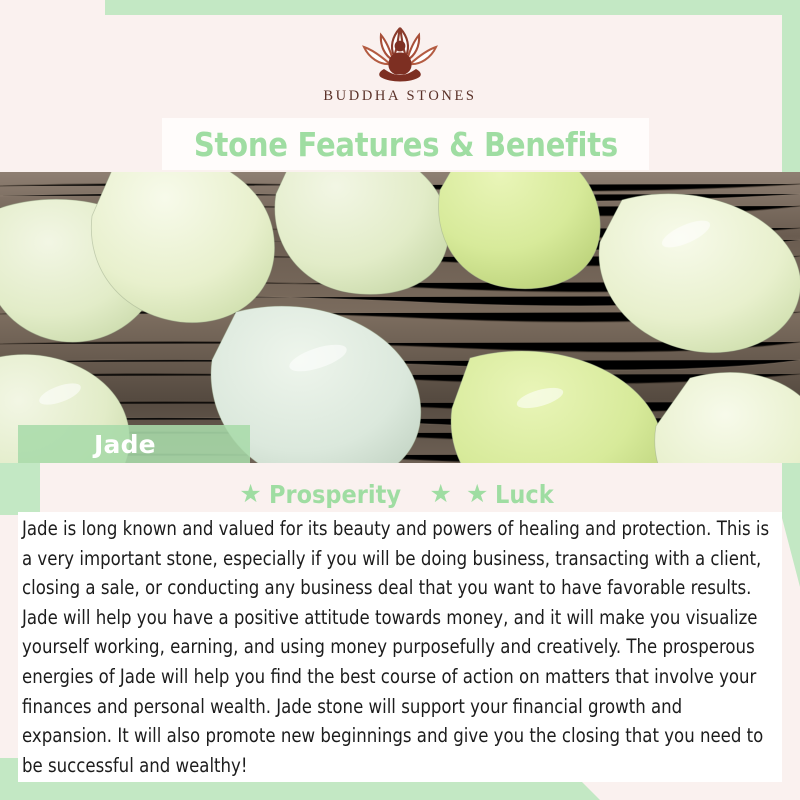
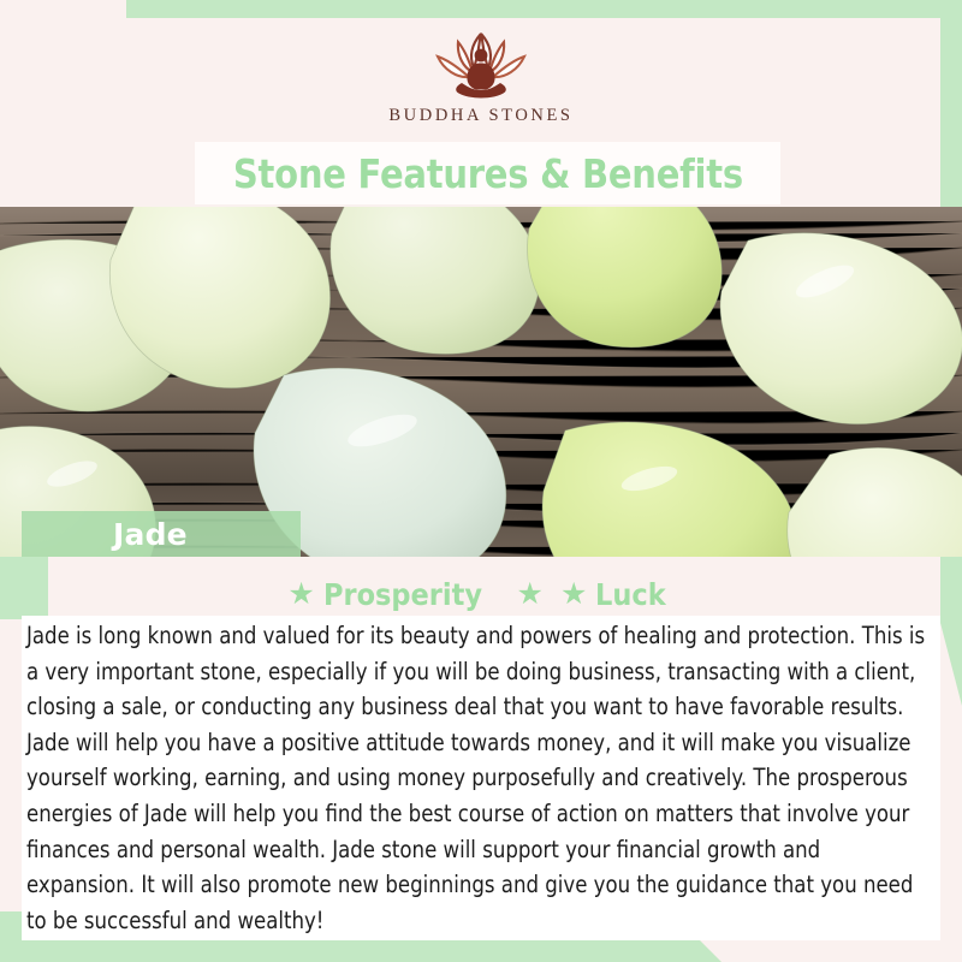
  BUDDHA STONES
  Stone Features & Benefits
  Jade
  ★
  Prosperity
  ★
  ★
  Luck
- Jade is long known and valued for its beauty and powers of healing and protection. This is a very important stone, especially if you will be doing business, transacting with a client, closing a sale, or conducting any business deal that you want to have favorable results. Jade will help you have a positive attitude towards money, and it will make you visualize yourself working, earning, and using money purposefully and creatively. The prosperous energies of Jade will help you find the best course of action on matters that involve your finances and personal wealth. Jade stone will support your financial growth and expansion. It will also promote new beginnings and give you the closing that you need to be successful and wealthy!
+ Jade is long known and valued for its beauty and powers of healing and protection. This is a very important stone, especially if you will be doing business, transacting with a client, closing a sale, or conducting any business deal that you want to have favorable results. Jade will help you have a positive attitude towards money, and it will make you visualize yourself working, earning, and using money purposefully and creatively. The prosperous energies of Jade will help you find the best course of action on matters that involve your finances and personal wealth. Jade stone will support your financial growth and expansion. It will also promote new beginnings and give you the guidance that you need to be successful and wealthy!
